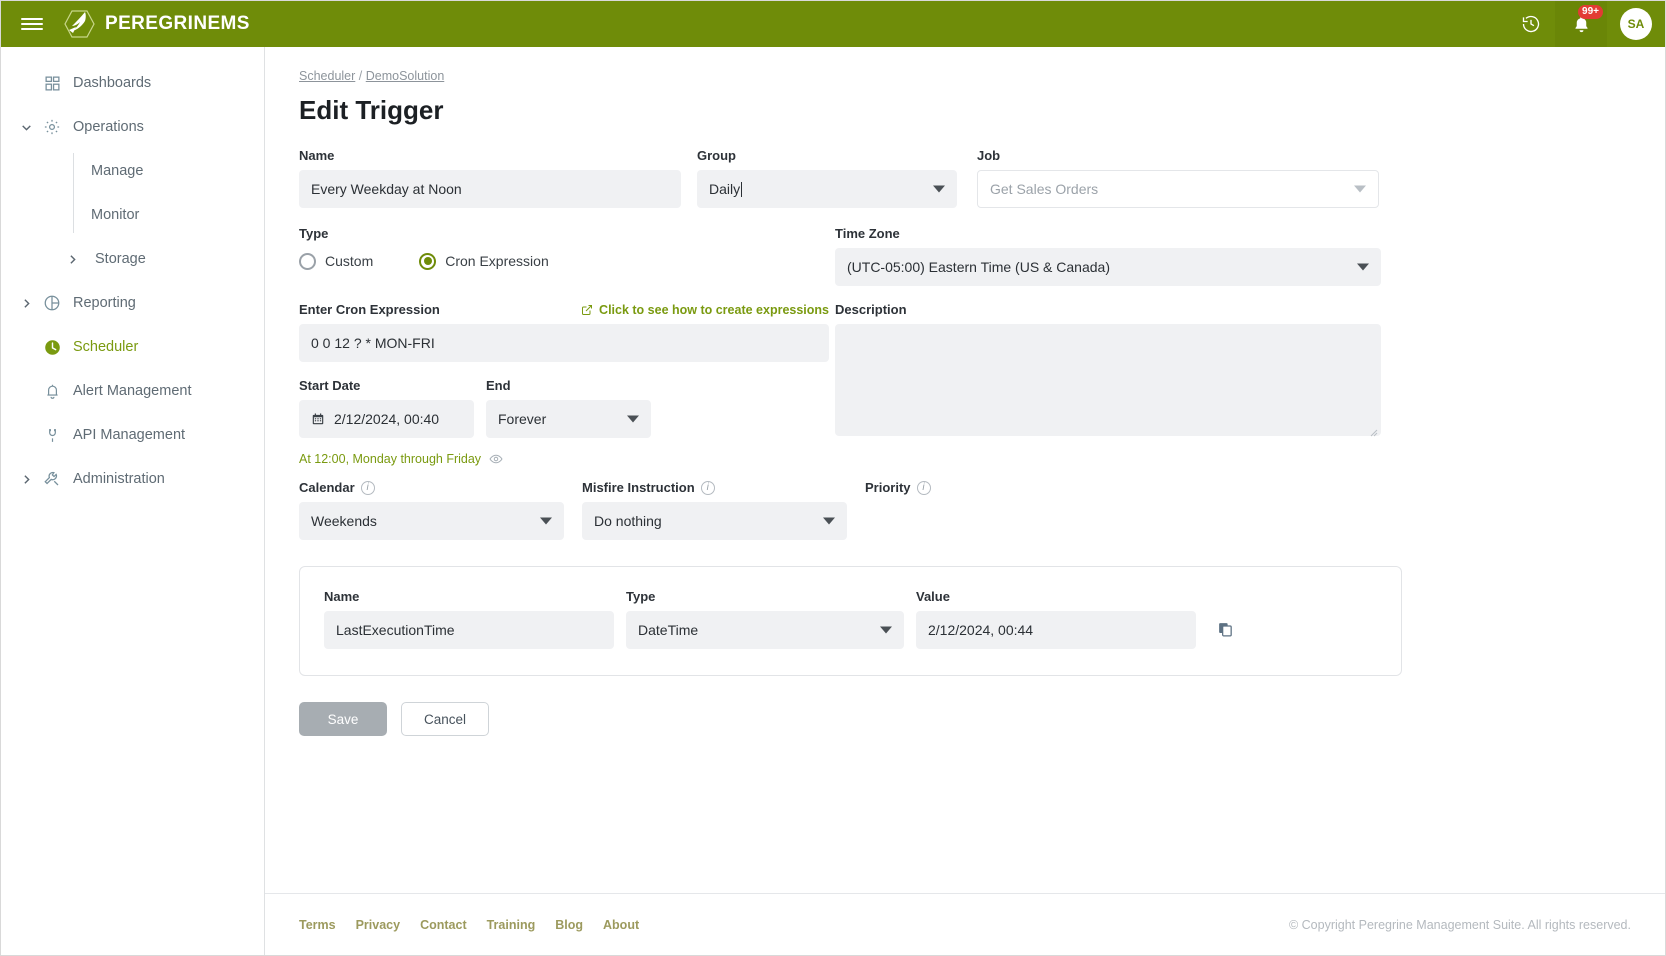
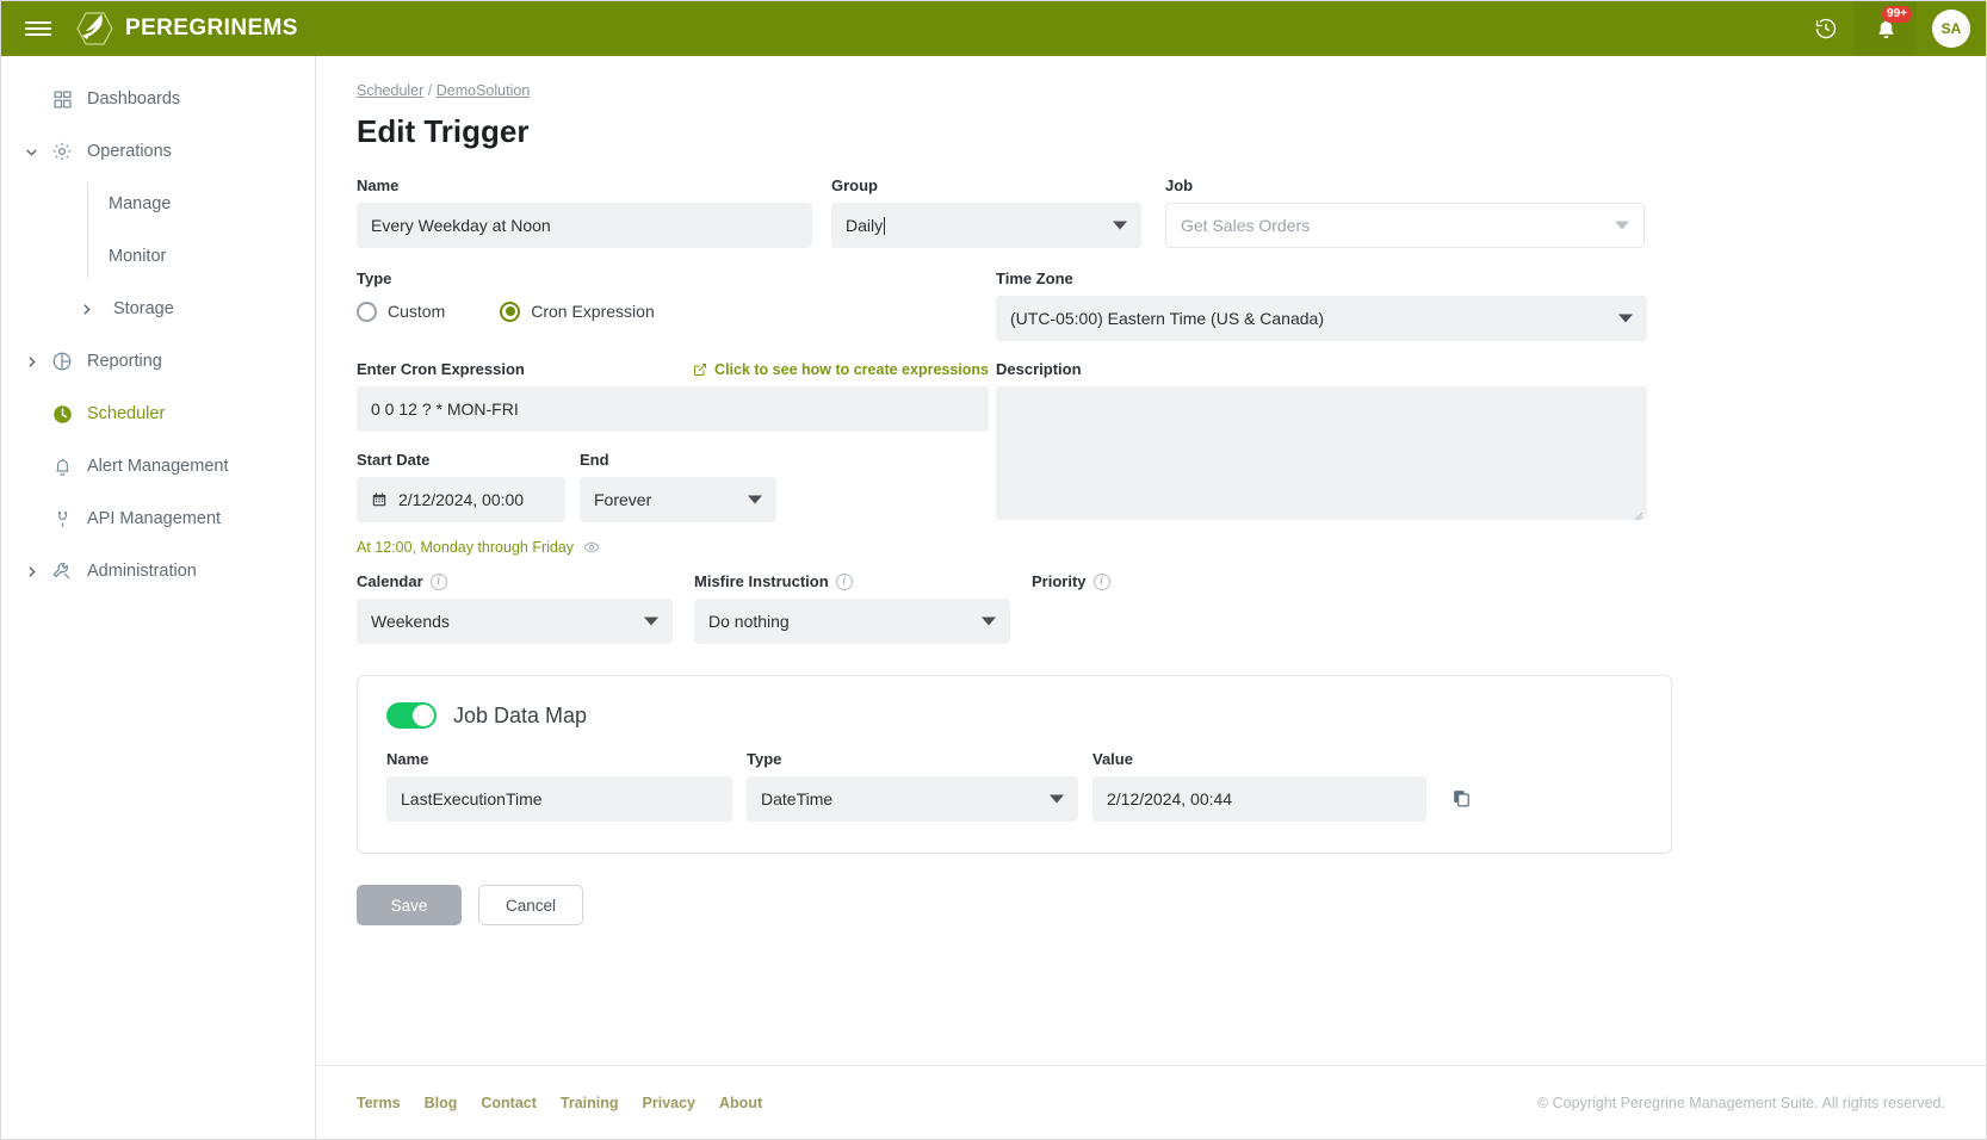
  PEREGRINEMS
  99+
  SA
  Dashboards
  Operations
  Manage
  Monitor
  Storage
  Reporting
  Scheduler
  Alert Management
  API Management
  Administration
  Scheduler / DemoSolution
  Edit Trigger
  Name
  Every Weekday at Noon
  Group
  Daily
  Job
  Get Sales Orders
  Type
  Custom
  Cron Expression
  Time Zone
  (UTC-05:00) Eastern Time (US & Canada)
  Enter Cron Expression
  Click to see how to create expressions
  0 0 12 ? * MON-FRI
  Start Date
- 2/12/2024, 00:40
+ 2/12/2024, 00:00
  End
  Forever
  At 12:00, Monday through Friday
  Description
  Calendar
  i
  Weekends
  Misfire Instruction
  i
  Do nothing
  Priority
  i
+ Job Data Map
  Name
  LastExecutionTime
  Type
  DateTime
  Value
  2/12/2024, 00:44
  Save
  Cancel
  Terms
- Privacy
+ Blog
  Contact
  Training
- Blog
+ Privacy
  About
  © Copyright Peregrine Management Suite. All rights reserved.
